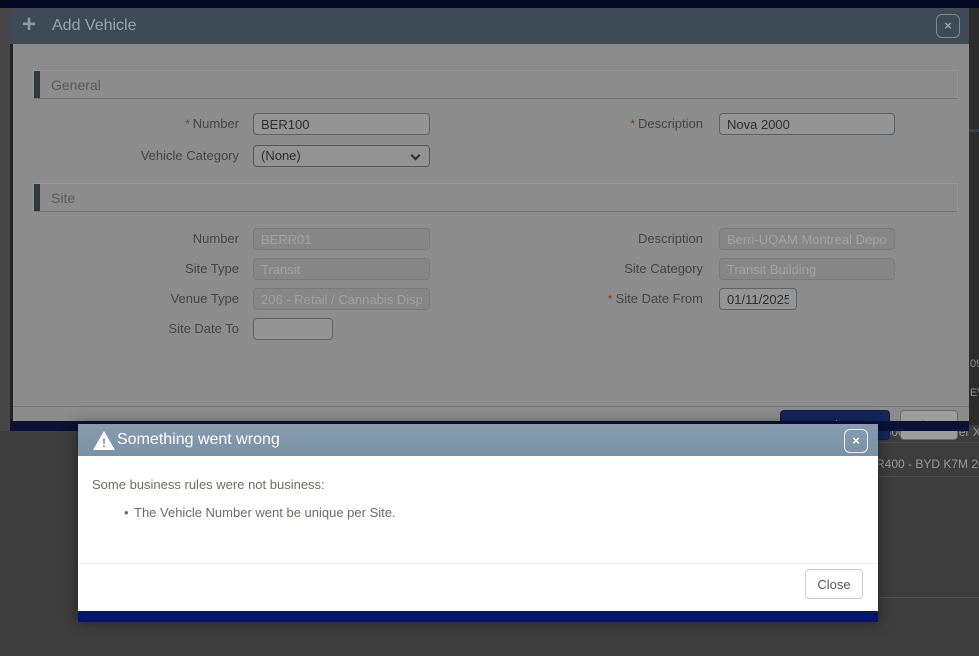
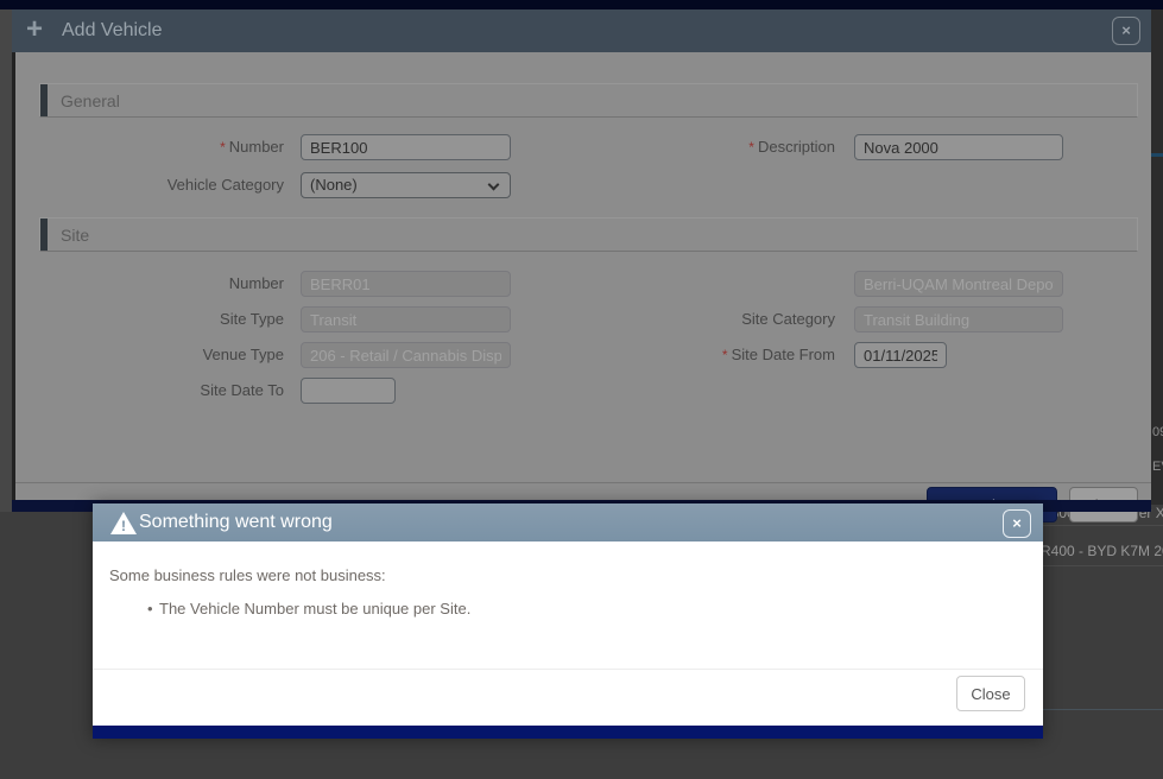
  R400 - BYD K7M 2
  +
  Add Vehicle
  ×
  General
  * Number
  BER100
  * Description
  Nova 2000
  Vehicle Category
  (None)
  Site
  Number
  BERR01
- Description
  Berri-UQAM Montreal Depo
  Site Type
  Transit
  Site Category
  Transit Building
  Venue Type
  206 - Retail / Cannabis Disp
  * Site Date From
  01/11/2025
  Site Date To
  !
  Something went wrong
  ×
  Some business rules were not business:
  •
- The Vehicle Number went be unique per Site.
+ The Vehicle Number must be unique per Site.
  Close
